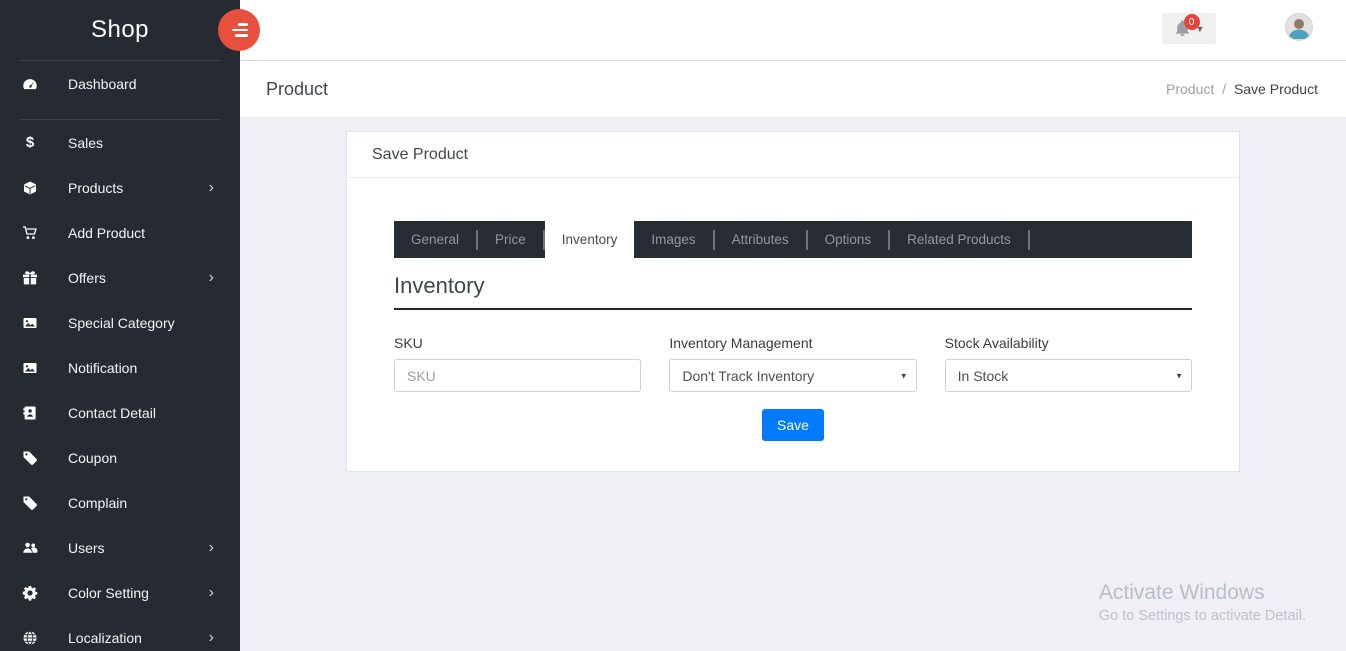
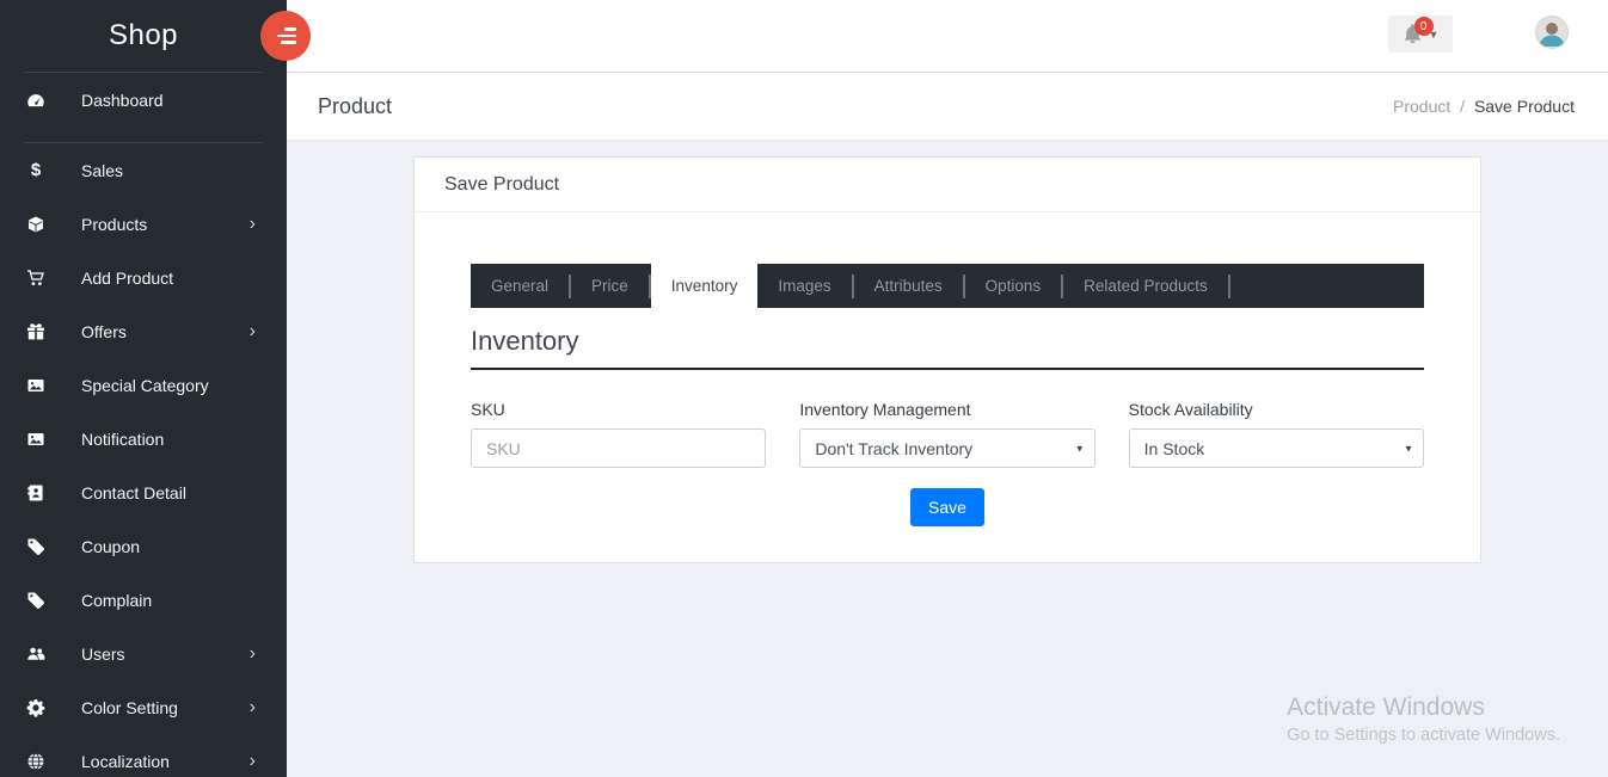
  Shop
  Dashboard
  $
  Sales
  Products
  ›
  Add Product
  Offers
  ›
  Special Category
  Notification
  Contact Detail
  Coupon
  Complain
  Users
  ›
  Color Setting
  ›
  Localization
  ›
  0
  ▼
  Product
  Product / Save Product
  Save Product
  General
  Price
  Inventory
  Images
  Attributes
  Options
  Related Products
  Inventory
  SKU
  SKU
  Inventory Management
  Don't Track Inventory
  ▼
  Stock Availability
  In Stock
  ▼
  Save
  Activate Windows
- Go to Settings to activate Detail.
+ Go to Settings to activate Windows.
